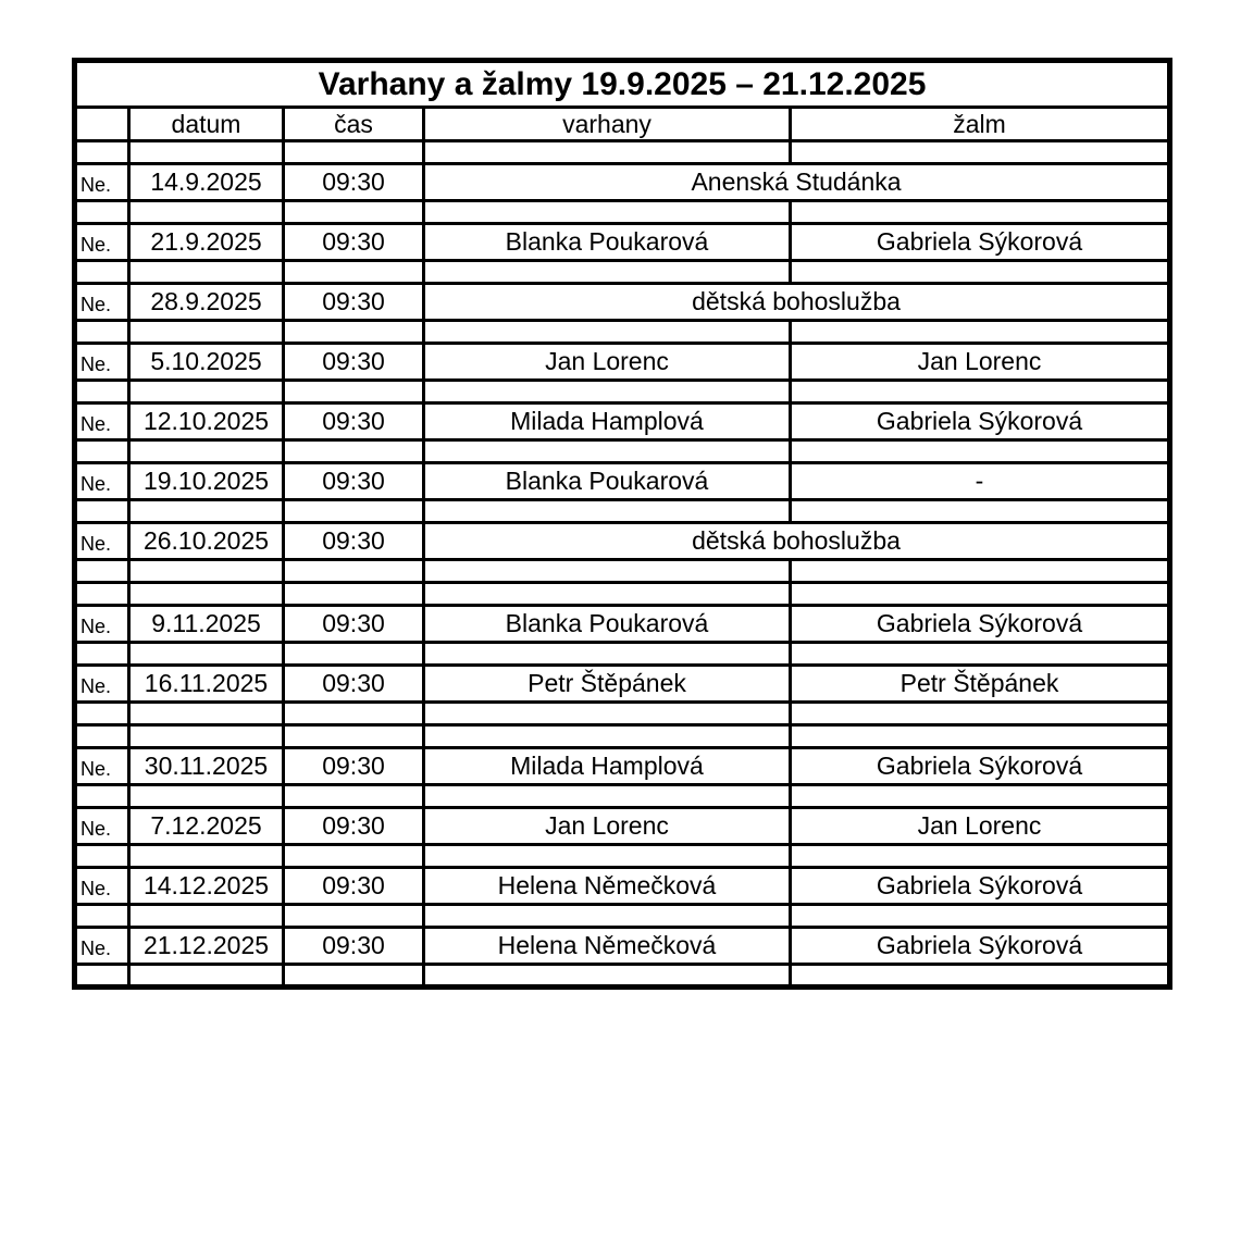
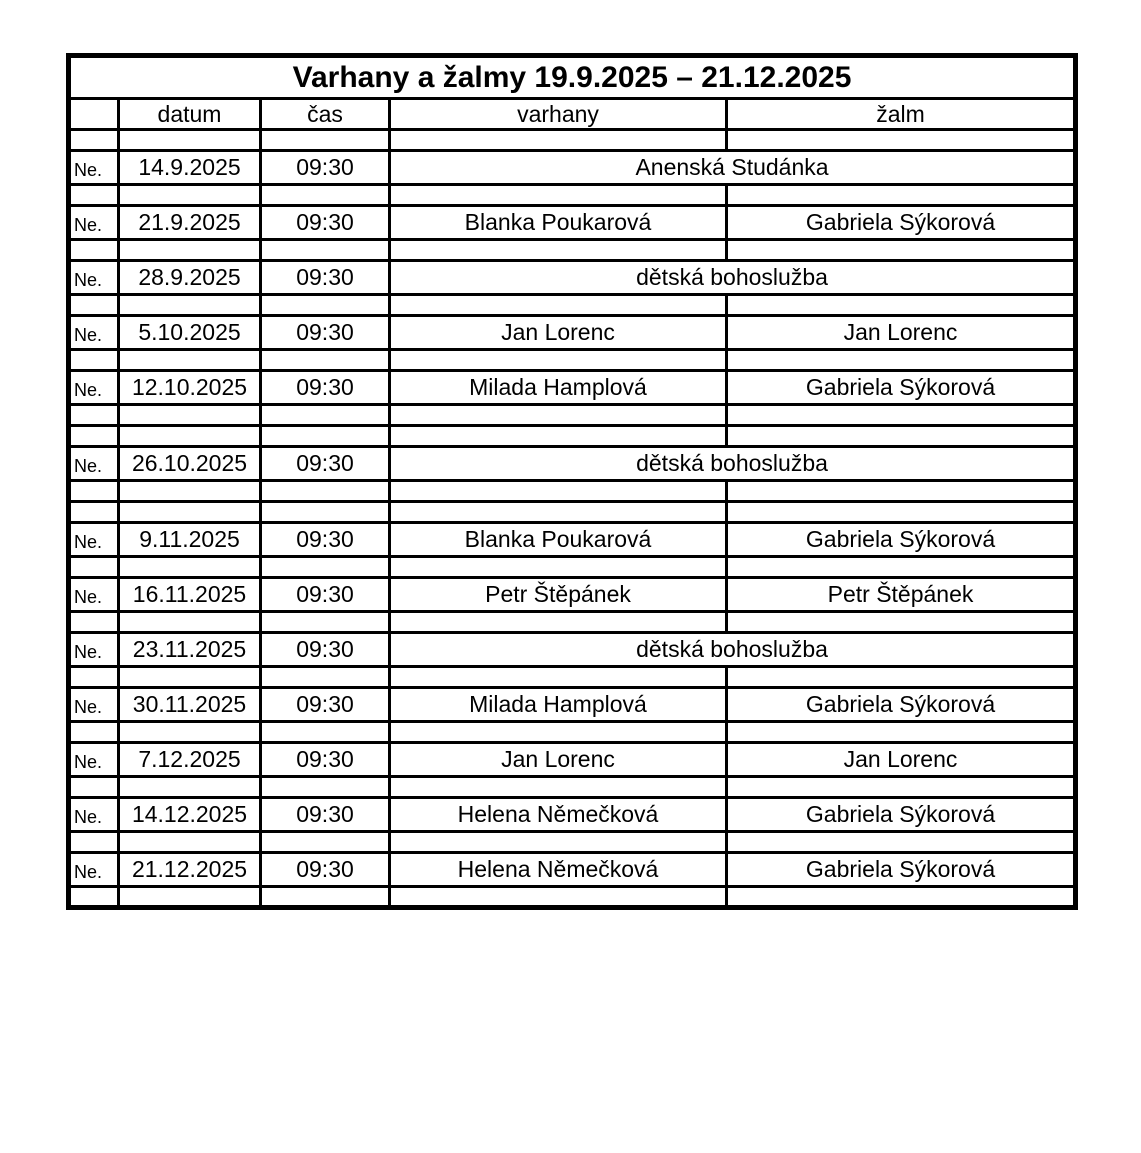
  Varhany a žalmy 19.9.2025 – 21.12.2025
  	datum	čas	varhany	žalm
  Ne.	14.9.2025	09:30	Anenská Studánka
  Ne.	21.9.2025	09:30	Blanka Poukarová	Gabriela Sýkorová
  Ne.	28.9.2025	09:30	dětská bohoslužba
  Ne.	5.10.2025	09:30	Jan Lorenc	Jan Lorenc
  Ne.	12.10.2025	09:30	Milada Hamplová	Gabriela Sýkorová
- Ne.	19.10.2025	09:30	Blanka Poukarová	-
  Ne.	26.10.2025	09:30	dětská bohoslužba
  Ne.	9.11.2025	09:30	Blanka Poukarová	Gabriela Sýkorová
  Ne.	16.11.2025	09:30	Petr Štěpánek	Petr Štěpánek
+ Ne.	23.11.2025	09:30	dětská bohoslužba
  Ne.	30.11.2025	09:30	Milada Hamplová	Gabriela Sýkorová
  Ne.	7.12.2025	09:30	Jan Lorenc	Jan Lorenc
  Ne.	14.12.2025	09:30	Helena Němečková	Gabriela Sýkorová
  Ne.	21.12.2025	09:30	Helena Němečková	Gabriela Sýkorová
